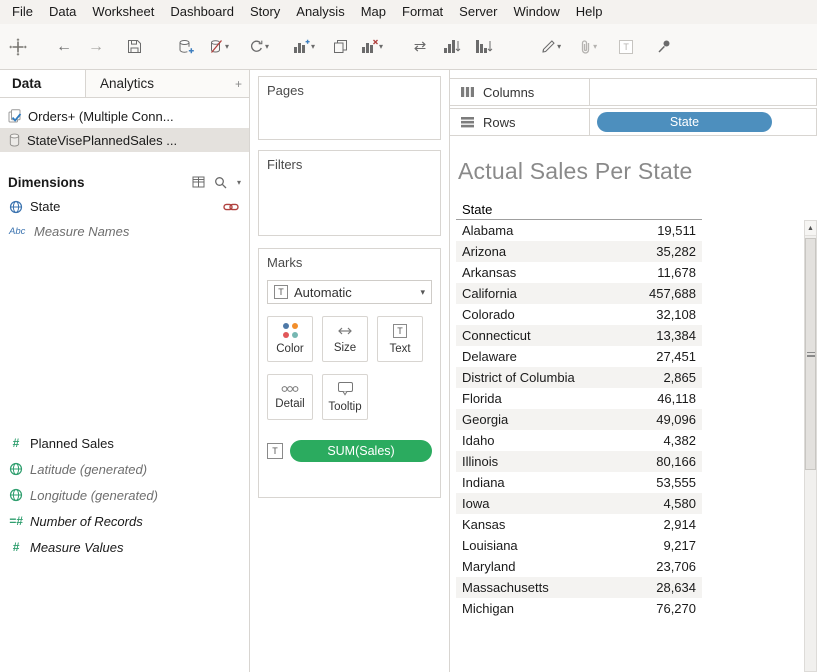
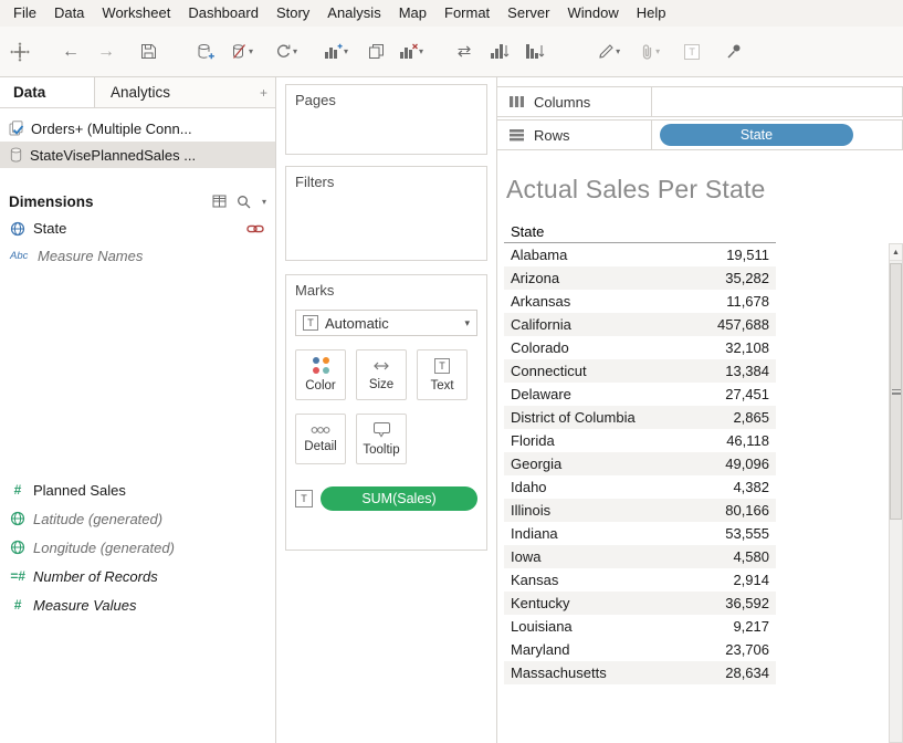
  File
  Data
  Worksheet
  Dashboard
  Story
  Analysis
  Map
  Format
  Server
  Window
  Help
  ←
  →
  ▾
  ▾
  ▾
  ▾
  ⇄
  ▾
  ▾
  T
  Data
  Analytics
  +
  Orders+ (Multiple Conn...
  StateVisePlannedSales ...
  Dimensions
  ▾
  State
  Abc
  Measure Names
  #
  Planned Sales
  Latitude (generated)
  Longitude (generated)
  =#
  Number of Records
  #
  Measure Values
  Pages
  Filters
  Marks
  T
  Automatic
  ▾
  Color
  Size
  T
  Text
  Detail
  Tooltip
  T
  SUM(Sales)
  Columns
  Rows
  State
  Actual Sales Per State
  State
  Alabama
  19,511
  Arizona
  35,282
  Arkansas
  11,678
  California
  457,688
  Colorado
  32,108
  Connecticut
  13,384
  Delaware
  27,451
  District of Columbia
  2,865
  Florida
  46,118
  Georgia
  49,096
  Idaho
  4,382
  Illinois
  80,166
  Indiana
  53,555
  Iowa
  4,580
  Kansas
  2,914
+ Kentucky
+ 36,592
  Louisiana
  9,217
  Maryland
  23,706
  Massachusetts
  28,634
- Michigan
- 76,270
